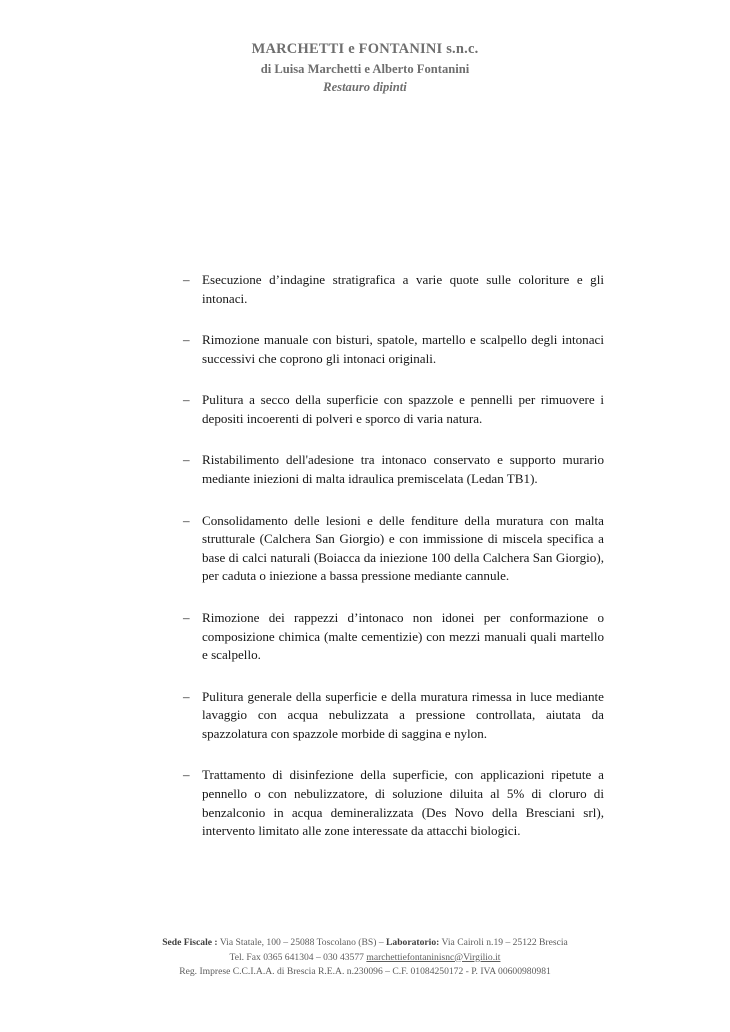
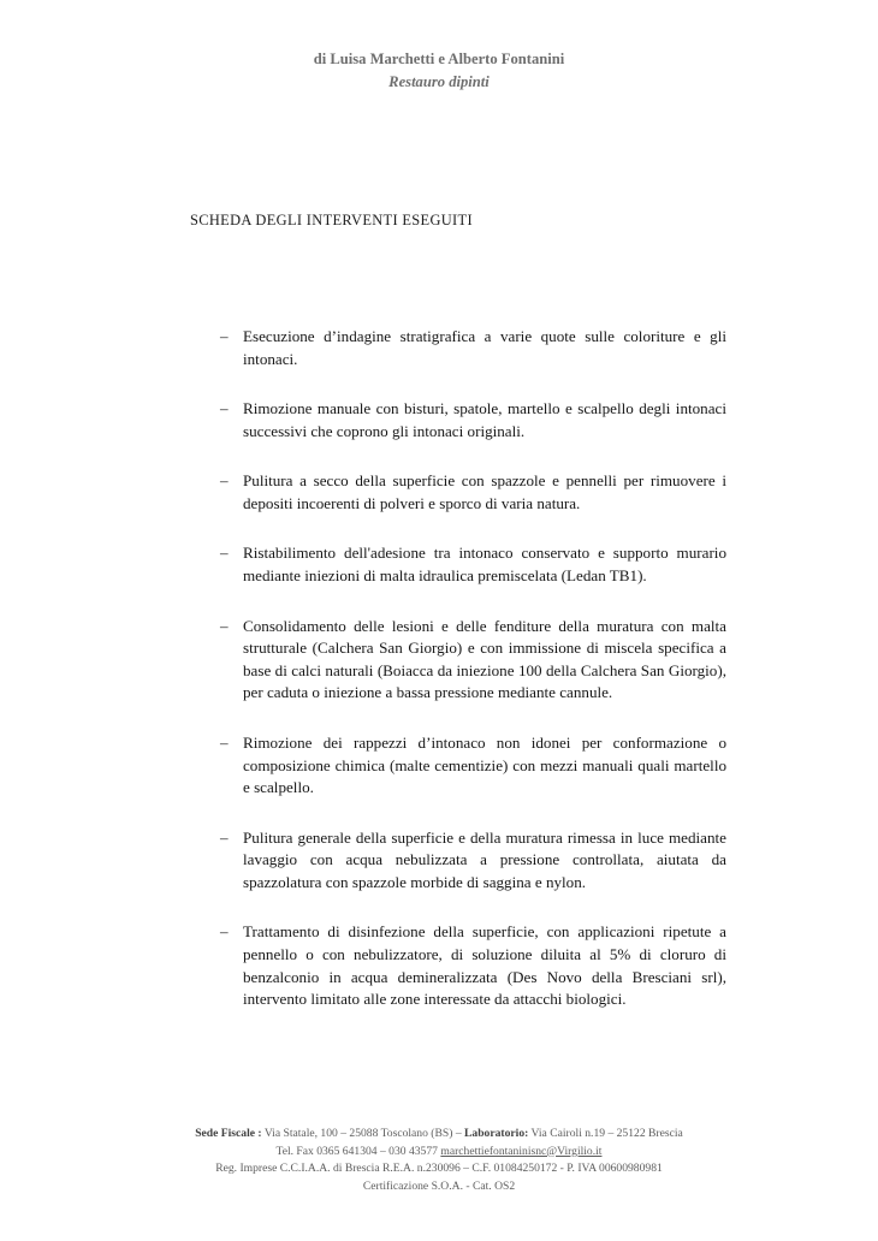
- MARCHETTI e FONTANINI s.n.c.
  di Luisa Marchetti e Alberto Fontanini
  Restauro dipinti
+ SCHEDA DEGLI INTERVENTI ESEGUITI
  –
  Esecuzione d’indagine stratigrafica a varie quote sulle coloriture e gli intonaci.
  –
  Rimozione manuale con bisturi, spatole, martello e scalpello degli intonaci successivi che coprono gli intonaci originali.
  –
  Pulitura a secco della superficie con spazzole e pennelli per rimuovere i depositi incoerenti di polveri e sporco di varia natura.
  –
  Ristabilimento dell'adesione tra intonaco conservato e supporto murario mediante iniezioni di malta idraulica premiscelata (Ledan TB1).
  –
  Consolidamento delle lesioni e delle fenditure della muratura con malta strutturale (Calchera San Giorgio) e con immissione di miscela specifica a base di calci naturali (Boiacca da iniezione 100 della Calchera San Giorgio), per caduta o iniezione a bassa pressione mediante cannule.
  –
  Rimozione dei rappezzi d’intonaco non idonei per conformazione o composizione chimica (malte cementizie) con mezzi manuali quali martello e scalpello.
  –
  Pulitura generale della superficie e della muratura rimessa in luce mediante lavaggio con acqua nebulizzata a pressione controllata, aiutata da spazzolatura con spazzole morbide di saggina e nylon.
  –
  Trattamento di disinfezione della superficie, con applicazioni ripetute a pennello o con nebulizzatore, di soluzione diluita al 5% di cloruro di benzalconio in acqua demineralizzata (Des Novo della Bresciani srl), intervento limitato alle zone interessate da attacchi biologici.
  Sede Fiscale : Via Statale, 100 – 25088 Toscolano (BS) – Laboratorio: Via Cairoli n.19 – 25122 Brescia
  Tel. Fax 0365 641304 – 030 43577 marchettiefontaninisnc@Virgilio.it
  Reg. Imprese C.C.I.A.A. di Brescia R.E.A. n.230096 – C.F. 01084250172 - P. IVA 00600980981
+ Certificazione S.O.A. - Cat. OS2
